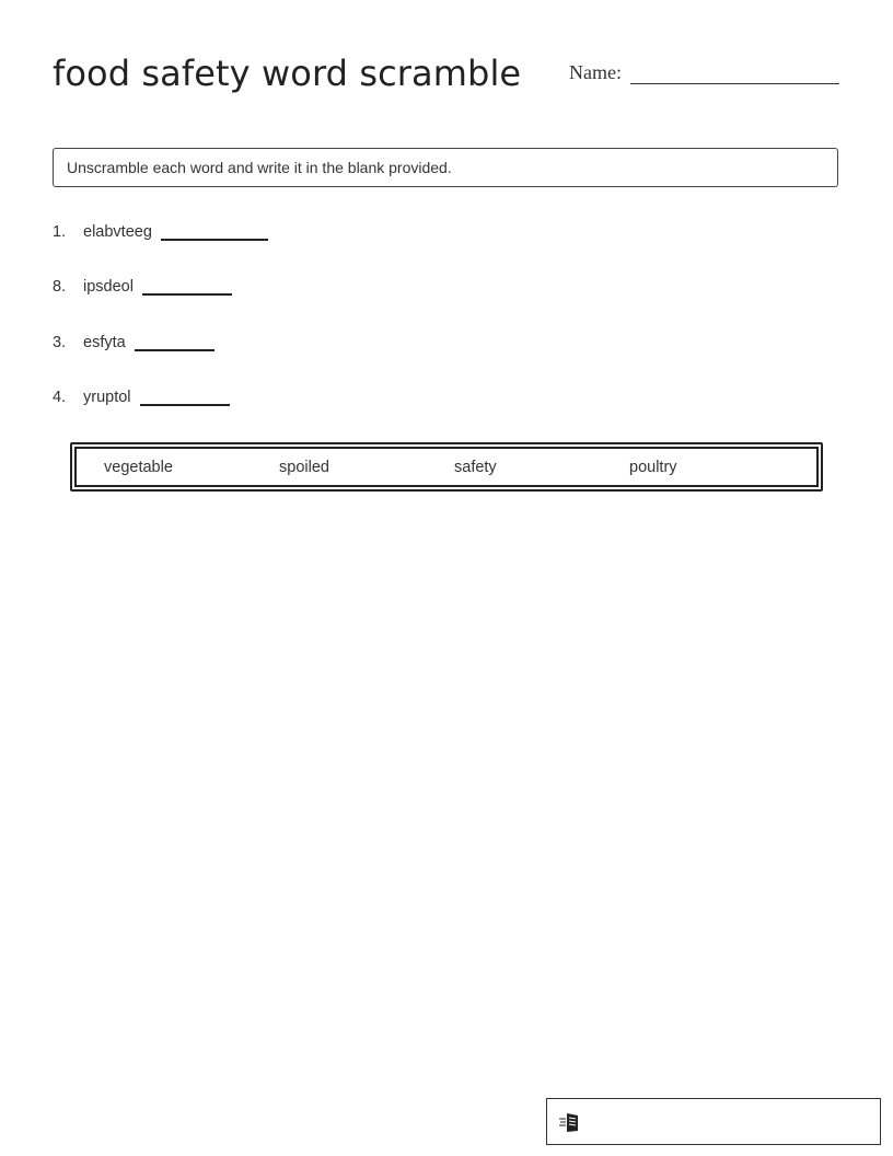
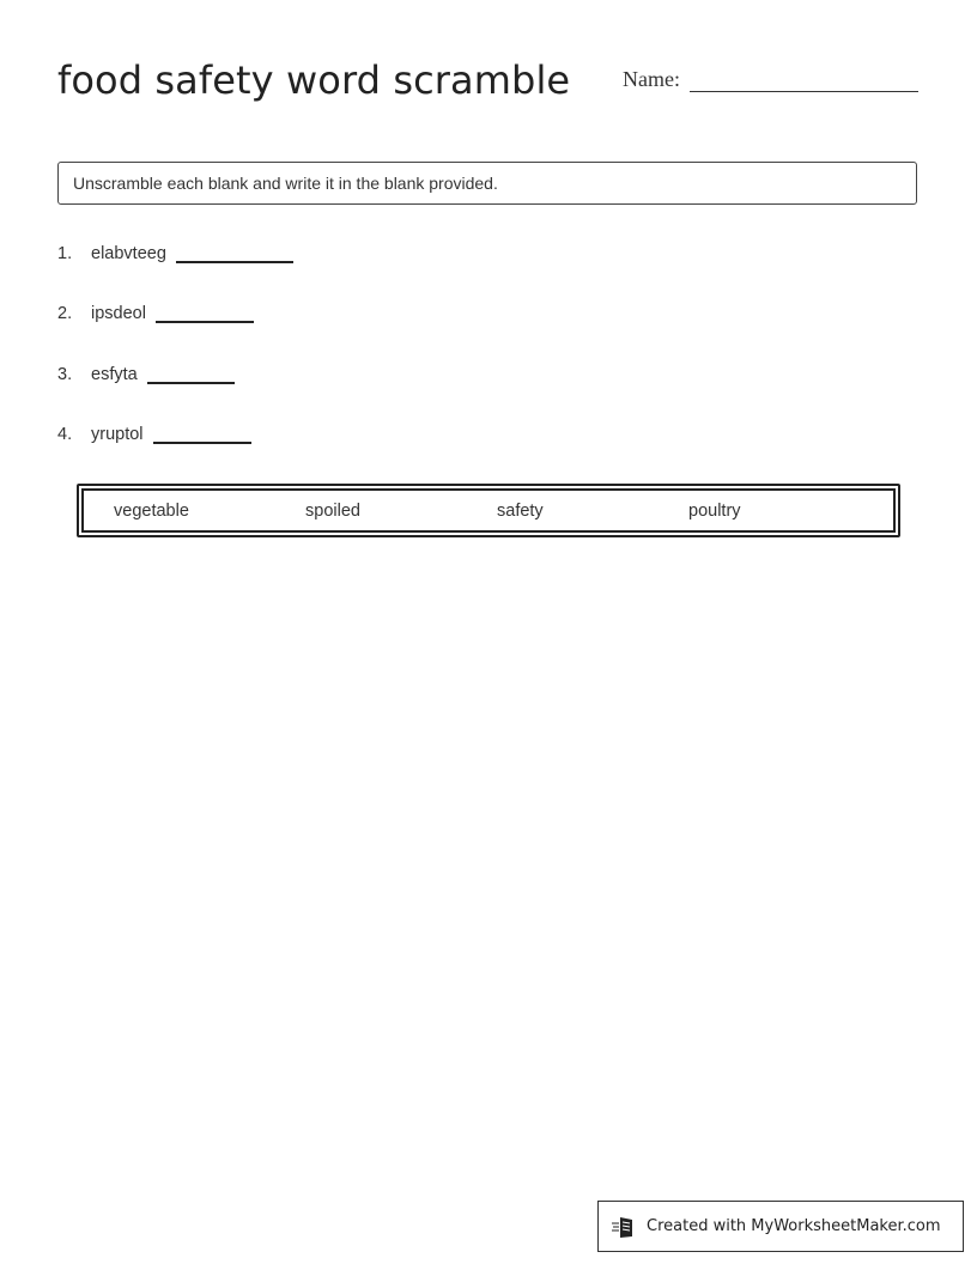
  food safety word scramble
  Name:
- Unscramble each word and write it in the blank provided.
+ Unscramble each blank and write it in the blank provided.
  1.
  elabvteeg
- 8.
+ 2.
  ipsdeol
  3.
  esfyta
  4.
  yruptol
  vegetable
  spoiled
  safety
  poultry
+ Created with MyWorksheetMaker.com
